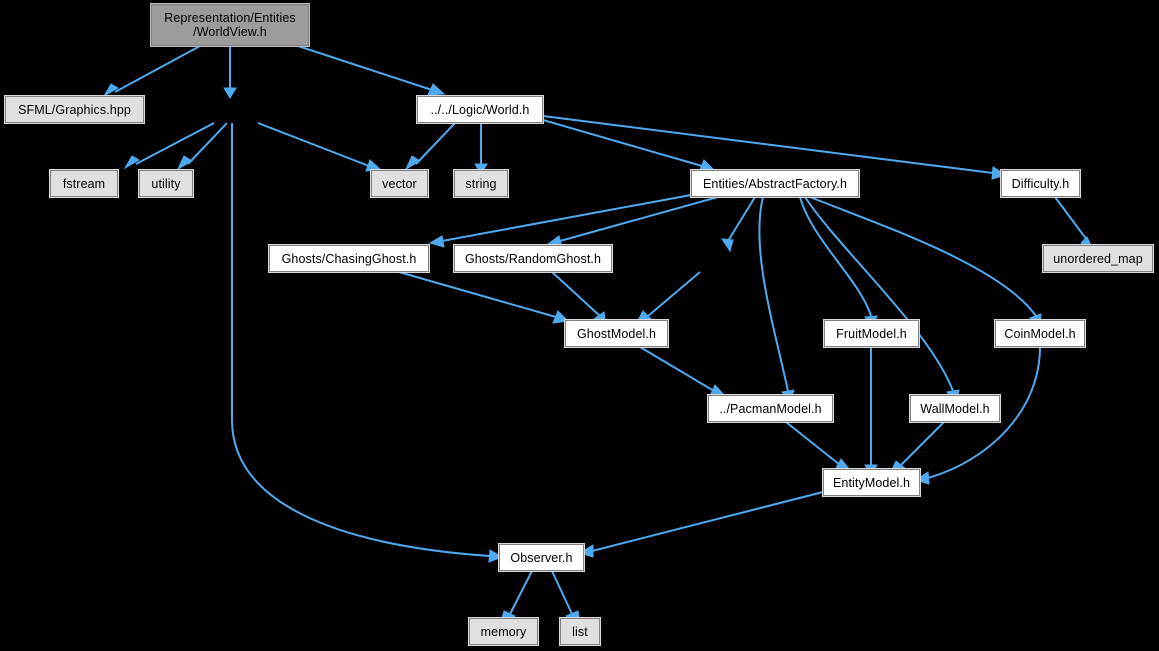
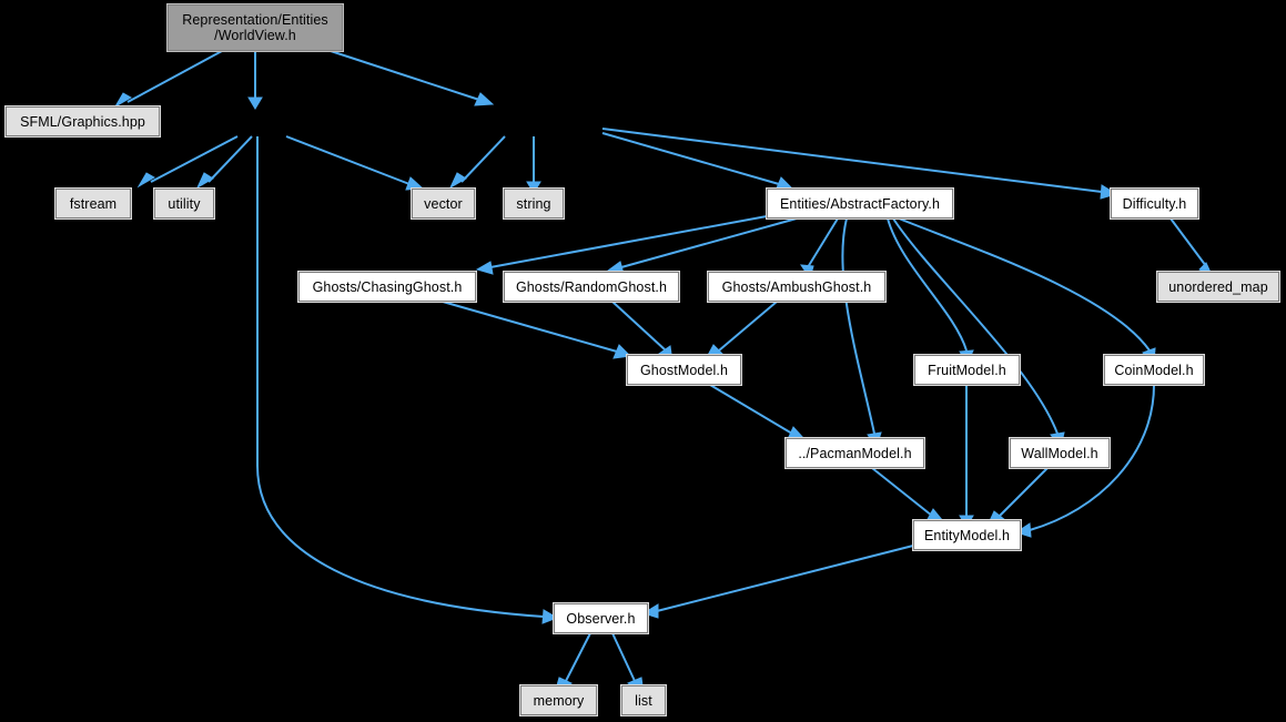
  Representation/Entities
  /WorldView.h
  SFML/Graphics.hpp
- ../../Logic/World.h
  fstream
  utility
  vector
  string
  Entities/AbstractFactory.h
  Difficulty.h
  Ghosts/ChasingGhost.h
  Ghosts/RandomGhost.h
+ Ghosts/AmbushGhost.h
  unordered_map
  GhostModel.h
  FruitModel.h
  CoinModel.h
  ../PacmanModel.h
  WallModel.h
  EntityModel.h
  Observer.h
  memory
  list
